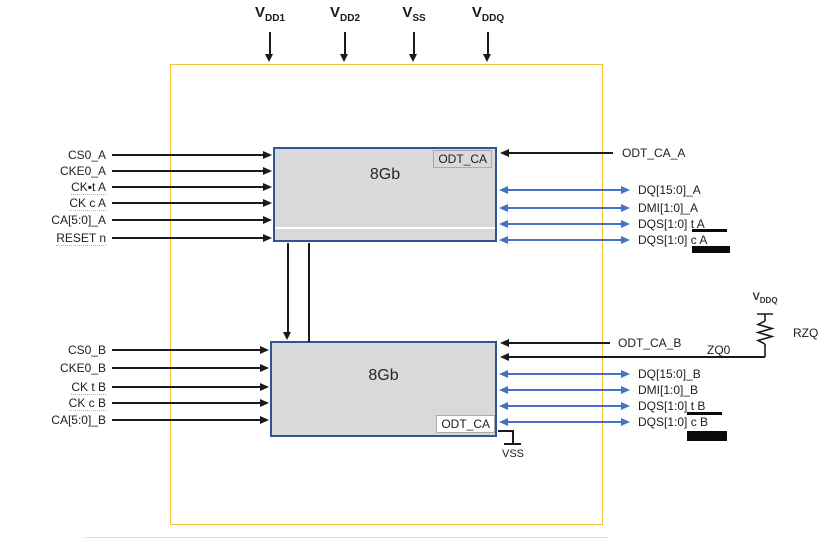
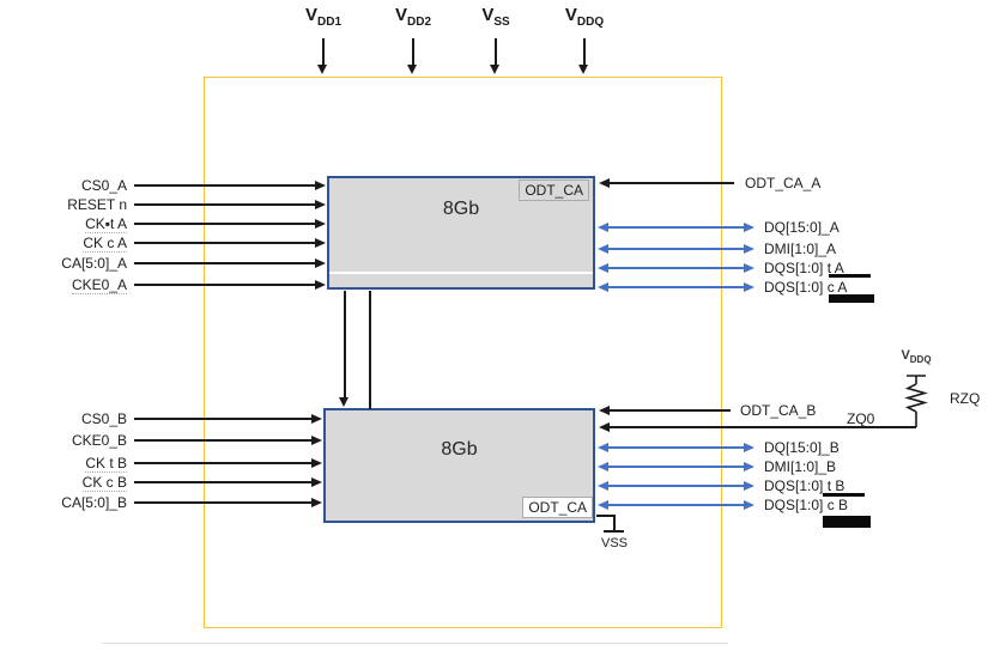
  VDD1
  VDD2
  VSS
  VDDQ
  8Gb
  ODT_CA
  8Gb
  ODT_CA
  CS0_A
- CKE0_A
+ RESET n
  CK▪t A
  CK c A
  CA[5:0]_A
- RESET n
+ CKE0_A
  ODT_CA_A
  DQ[15:0]_A
  DMI[1:0]_A
  DQS[1:0] t A
  DQS[1:0] c A
  CS0_B
  CKE0_B
  CK t B
  CK c B
  CA[5:0]_B
  ODT_CA_B
  ZQ0
  VDDQ
  RZQ
  DQ[15:0]_B
  DMI[1:0]_B
  DQS[1:0] t B
  DQS[1:0] c B
  VSS
